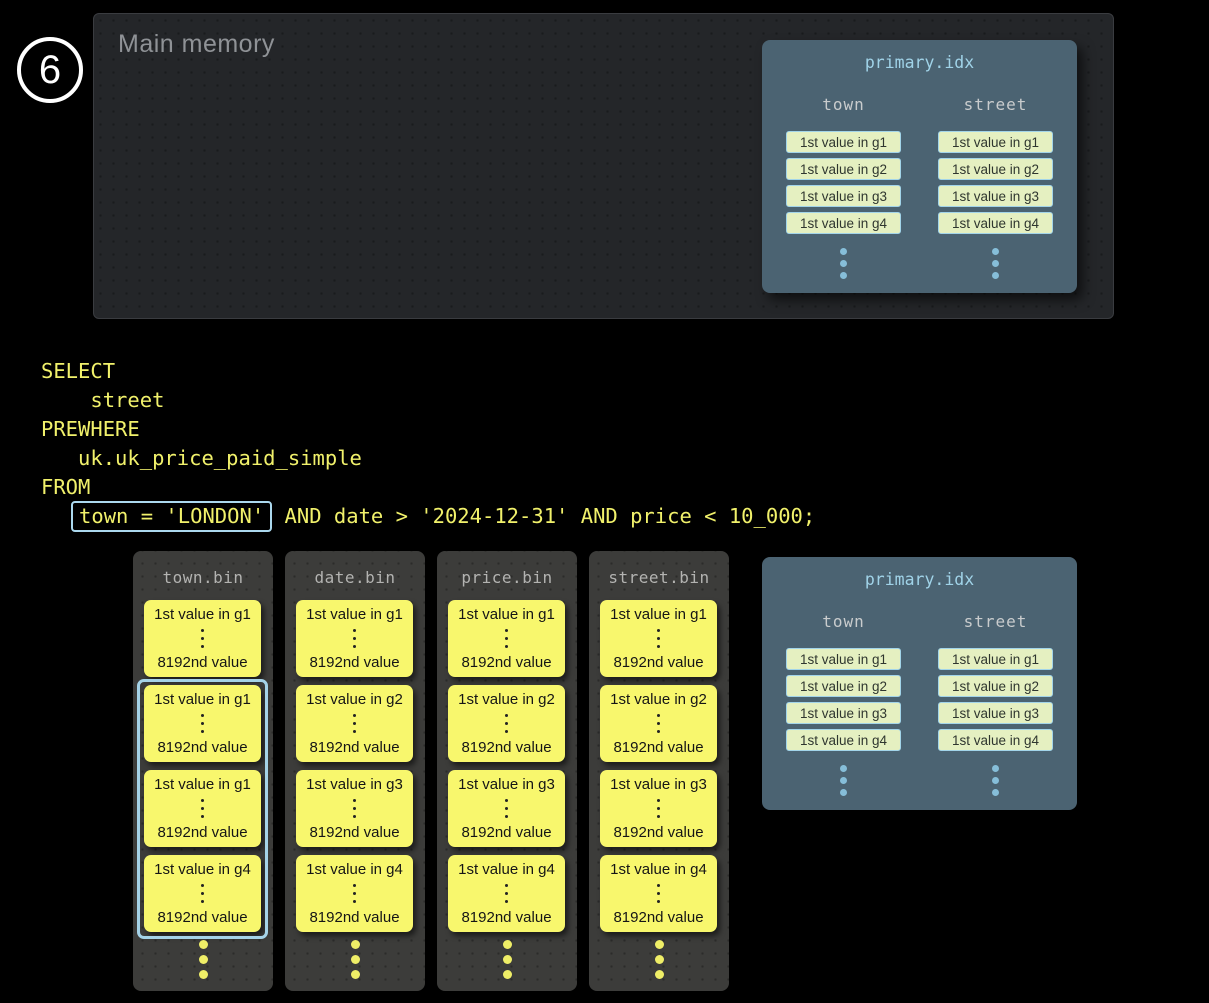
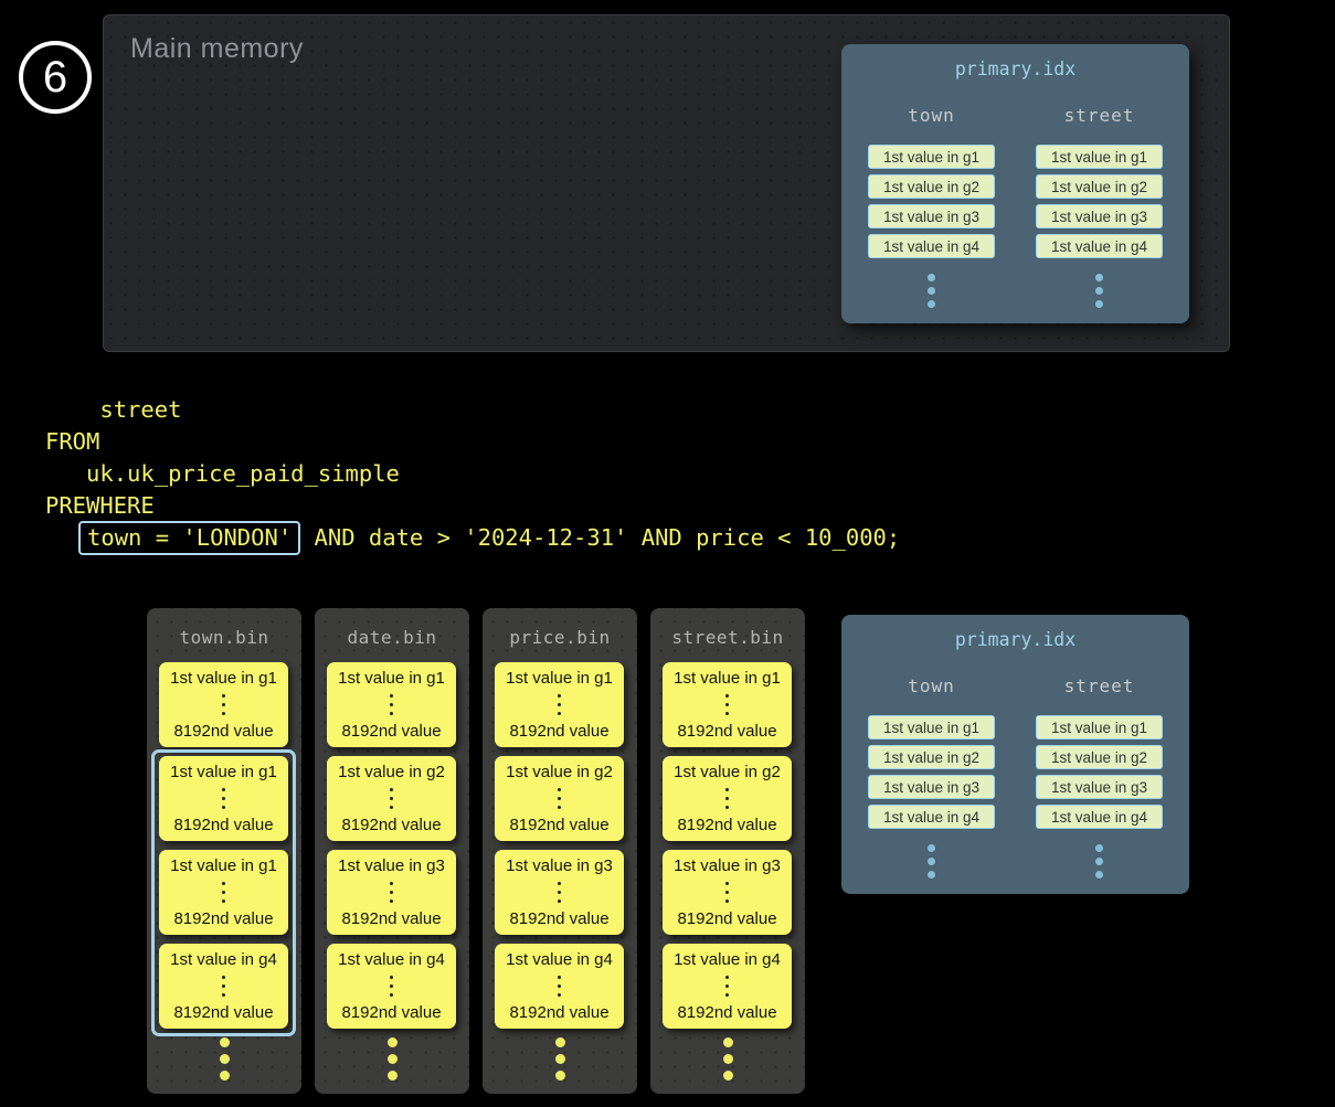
  6
  Main memory
  primary.idx
  town
  1st value in g1
  1st value in g2
  1st value in g3
  1st value in g4
  street
  1st value in g1
  1st value in g2
  1st value in g3
  1st value in g4
- SELECT
  street
- PREWHERE
+ FROM
  uk.uk_price_paid_simple
- FROM
+ PREWHERE
  town = 'LONDON' AND date > '2024-12-31' AND price < 10_000;
  town.bin
  1st value in g1
  8192nd value
  1st value in g1
  8192nd value
  1st value in g1
  8192nd value
  1st value in g4
  8192nd value
  date.bin
  1st value in g1
  8192nd value
  1st value in g2
  8192nd value
  1st value in g3
  8192nd value
  1st value in g4
  8192nd value
  price.bin
  1st value in g1
  8192nd value
  1st value in g2
  8192nd value
  1st value in g3
  8192nd value
  1st value in g4
  8192nd value
  street.bin
  1st value in g1
  8192nd value
  1st value in g2
  8192nd value
  1st value in g3
  8192nd value
  1st value in g4
  8192nd value
  primary.idx
  town
  1st value in g1
  1st value in g2
  1st value in g3
  1st value in g4
  street
  1st value in g1
  1st value in g2
  1st value in g3
  1st value in g4
